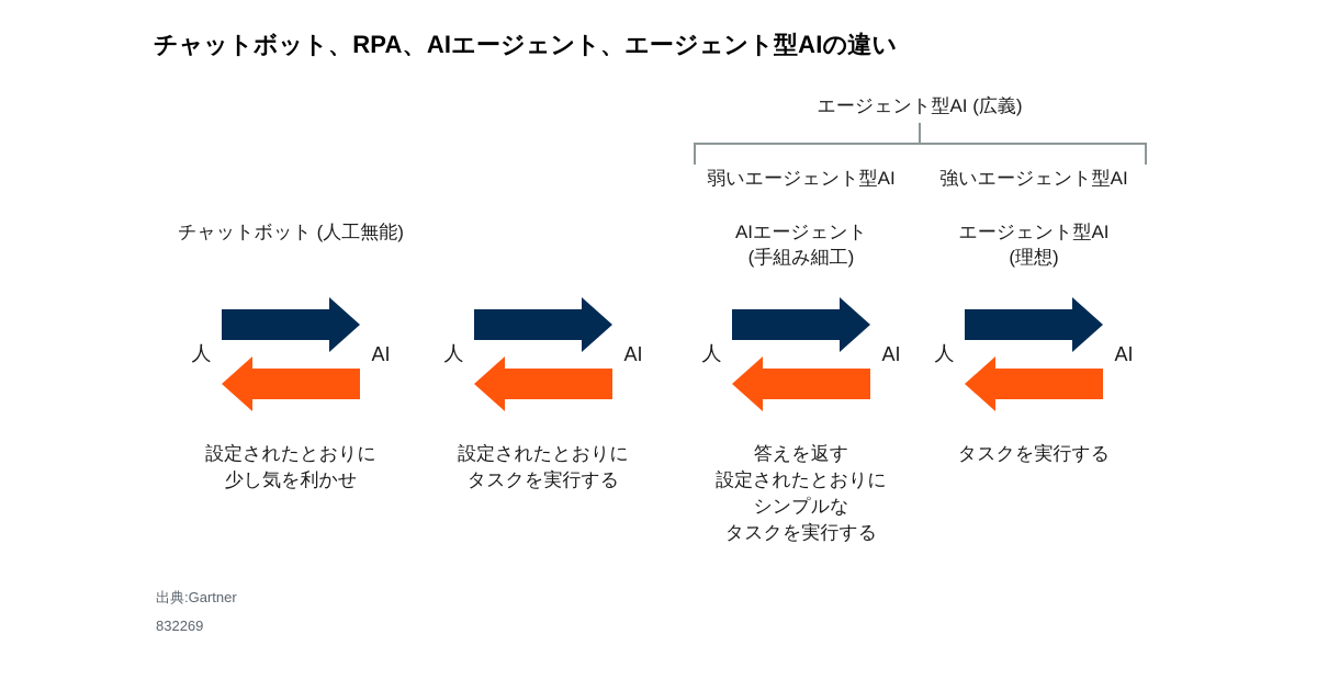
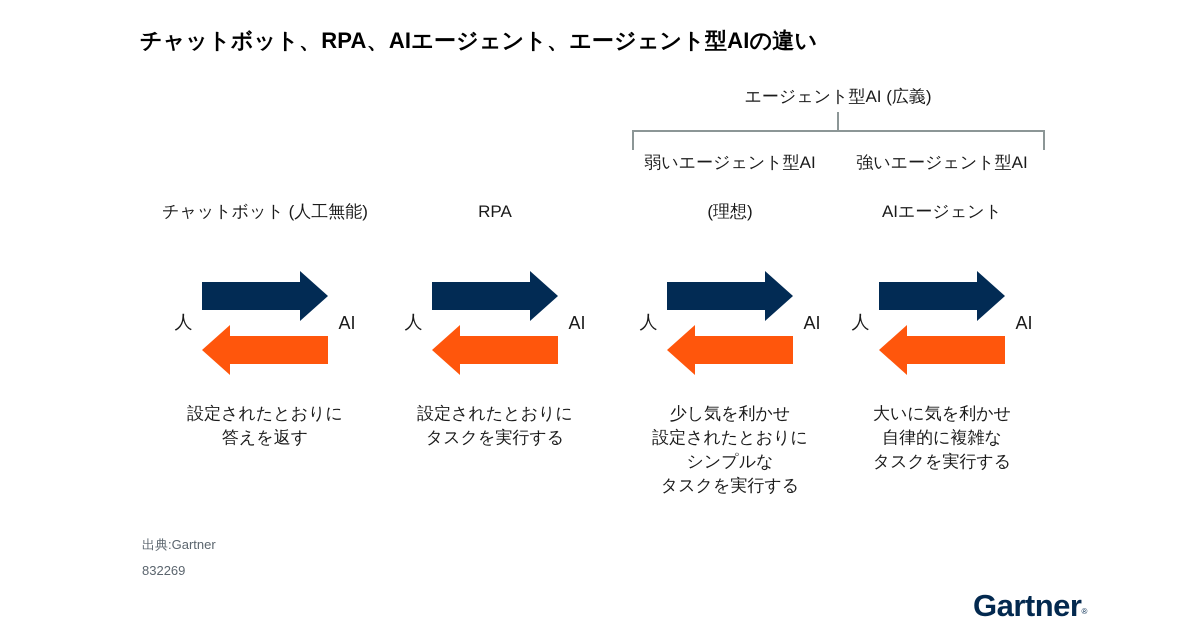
  チャットボット、RPA、AIエージェント、エージェント型AIの違い
  エージェント型AI (広義)
  弱いエージェント型AI
  強いエージェント型AI
  チャットボット (人工無能)
  人
  AI
  設定されたとおりに
- 少し気を利かせ
+ 答えを返す
+ RPA
  人
  AI
  設定されたとおりに
  タスクを実行する
- AIエージェント
+ (理想)
- (手組み細工)
  人
  AI
- 答えを返す
+ 少し気を利かせ
  設定されたとおりに
  シンプルな
  タスクを実行する
- エージェント型AI
- (理想)
+ AIエージェント
  人
  AI
+ 大いに気を利かせ
+ 自律的に複雑な
  タスクを実行する
  出典:Gartner
  832269
+ Gartner®
